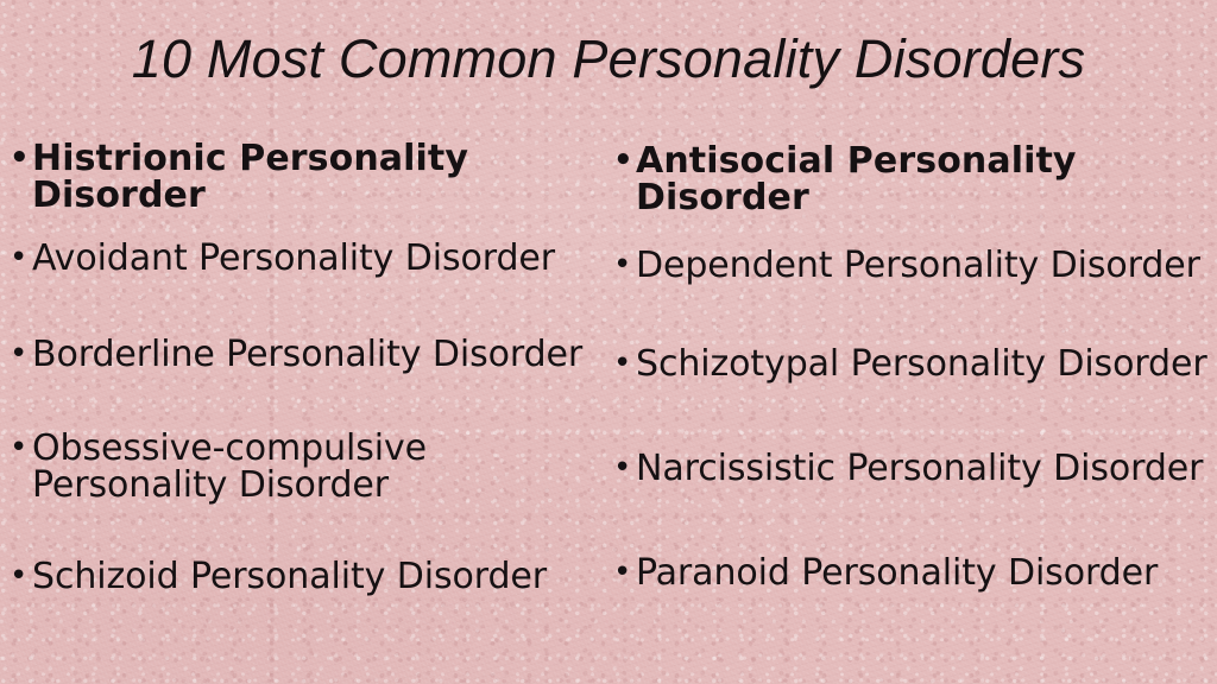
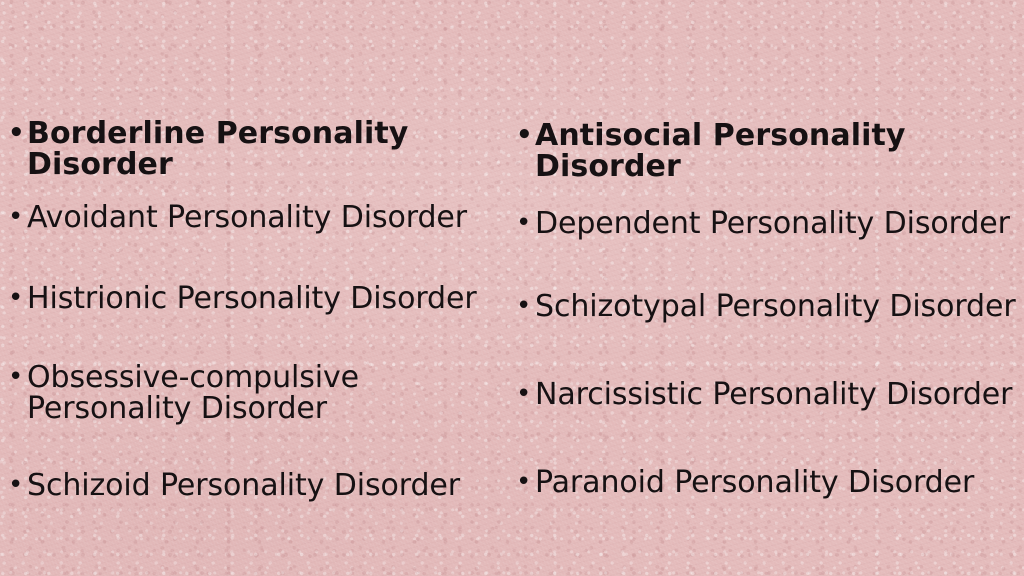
- 10 Most Common Personality Disorders
  •
- Histrionic Personality Disorder
+ Borderline Personality Disorder
  •
  Avoidant Personality Disorder
  •
- Borderline Personality Disorder
+ Histrionic Personality Disorder
  •
  Obsessive-compulsive
  Personality Disorder
  •
  Schizoid Personality Disorder
  •
  Antisocial Personality Disorder
  •
  Dependent Personality Disorder
  •
  Schizotypal Personality Disorder
  •
  Narcissistic Personality Disorder
  •
  Paranoid Personality Disorder
